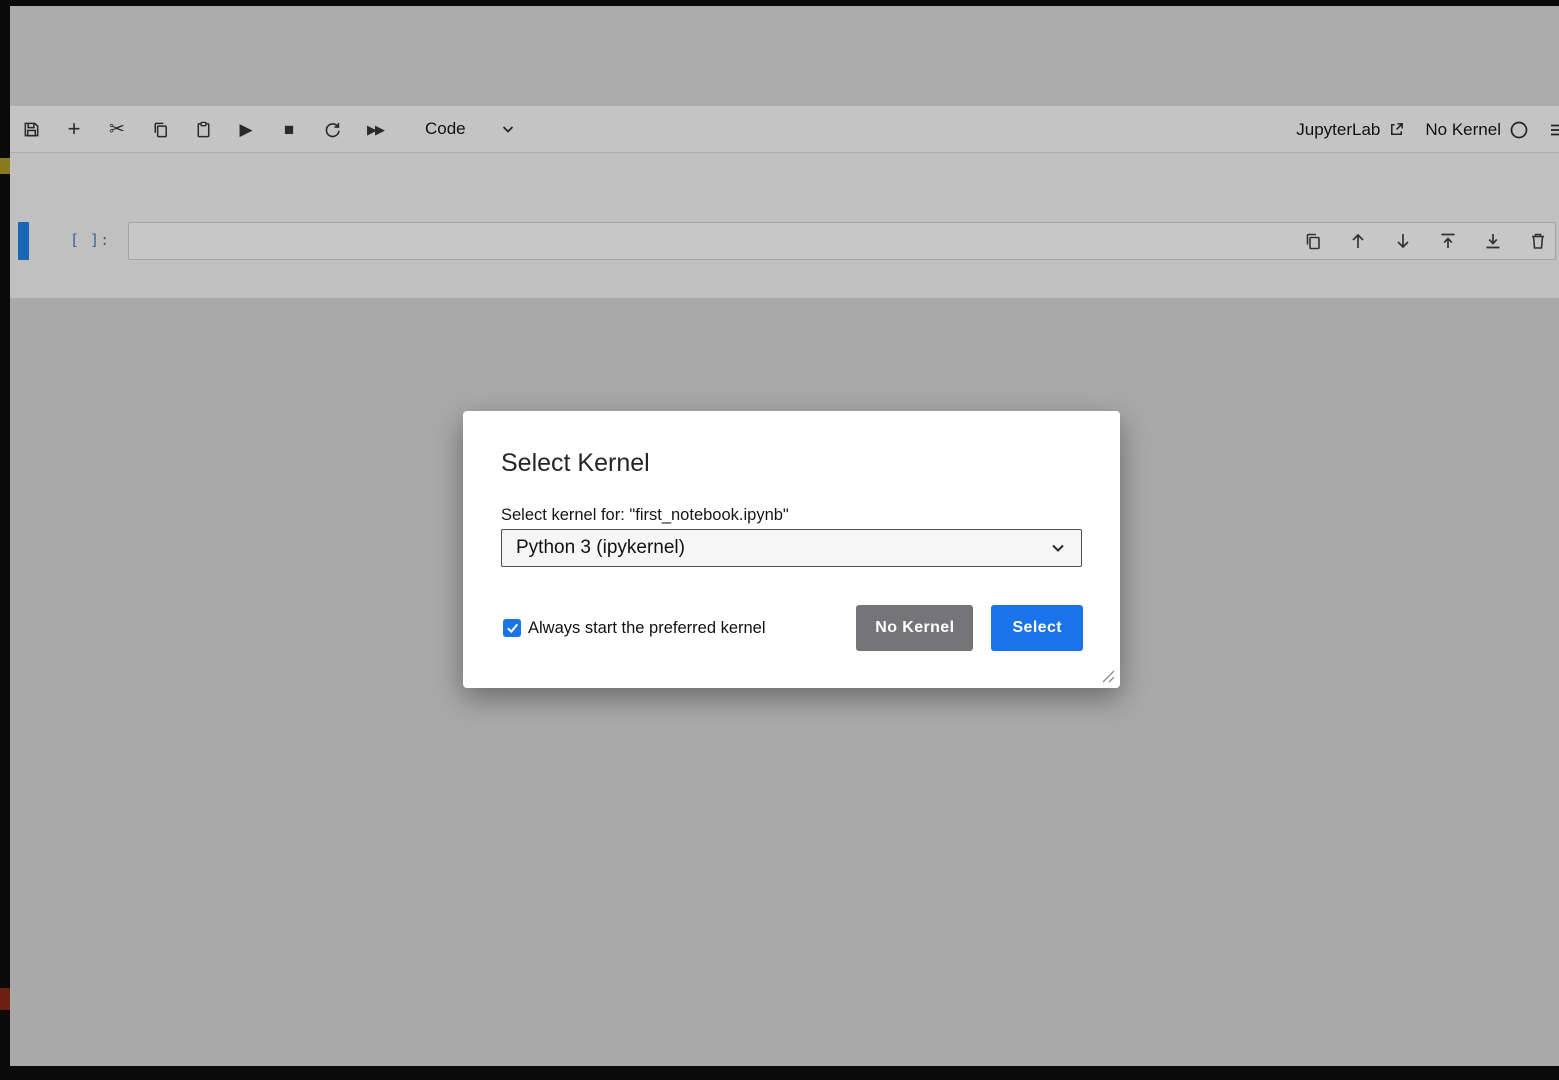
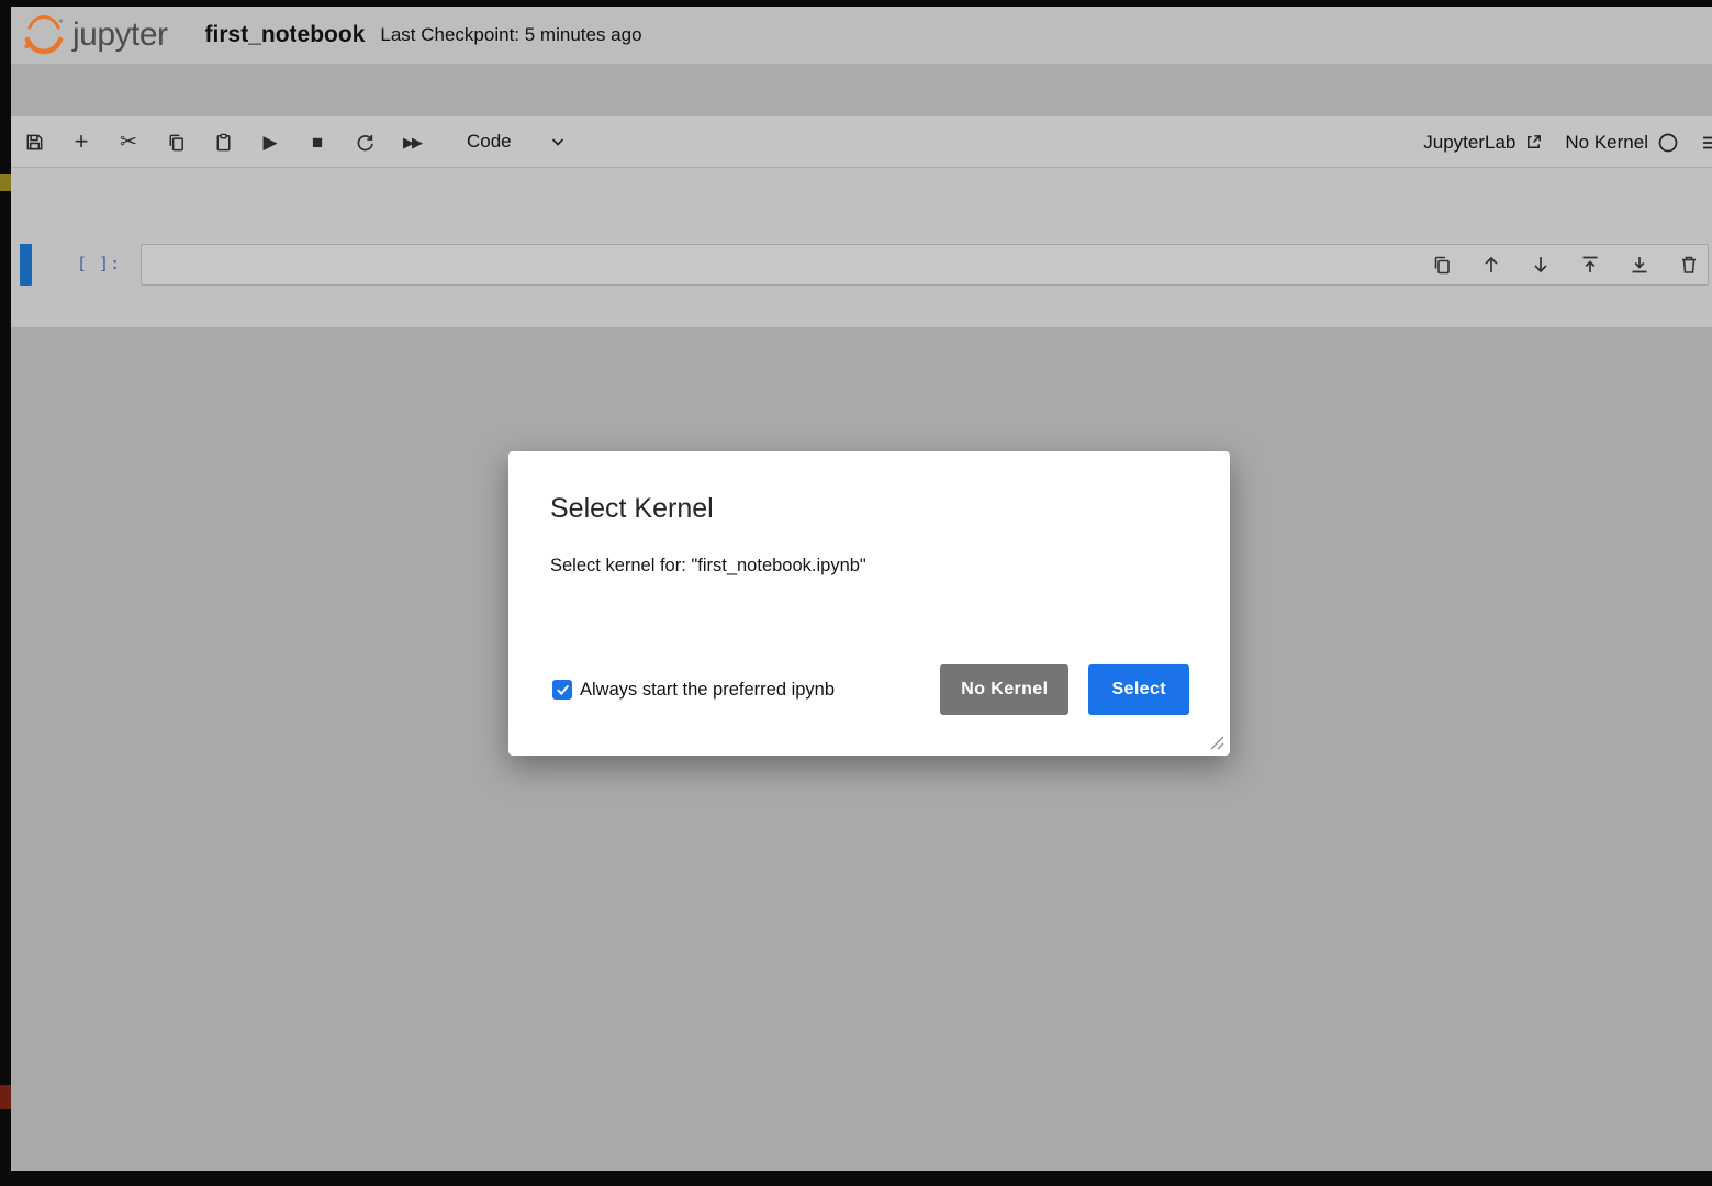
+ jupyter
+ first_notebook
+ Last Checkpoint: 5 minutes ago
  +
  ✂
  ▶
  ■
  ▶▶
  Code
  JupyterLab
  No Kernel
  [ ]:
  Select Kernel
  Select kernel for: "first_notebook.ipynb"
- Python 3 (ipykernel)
- Always start the preferred kernel
+ Always start the preferred ipynb
  No Kernel
  Select
